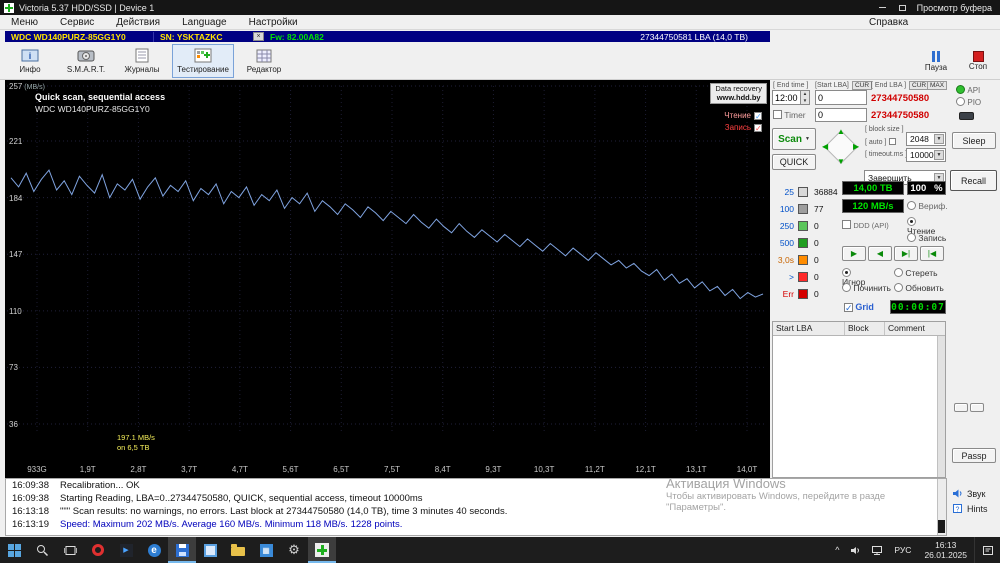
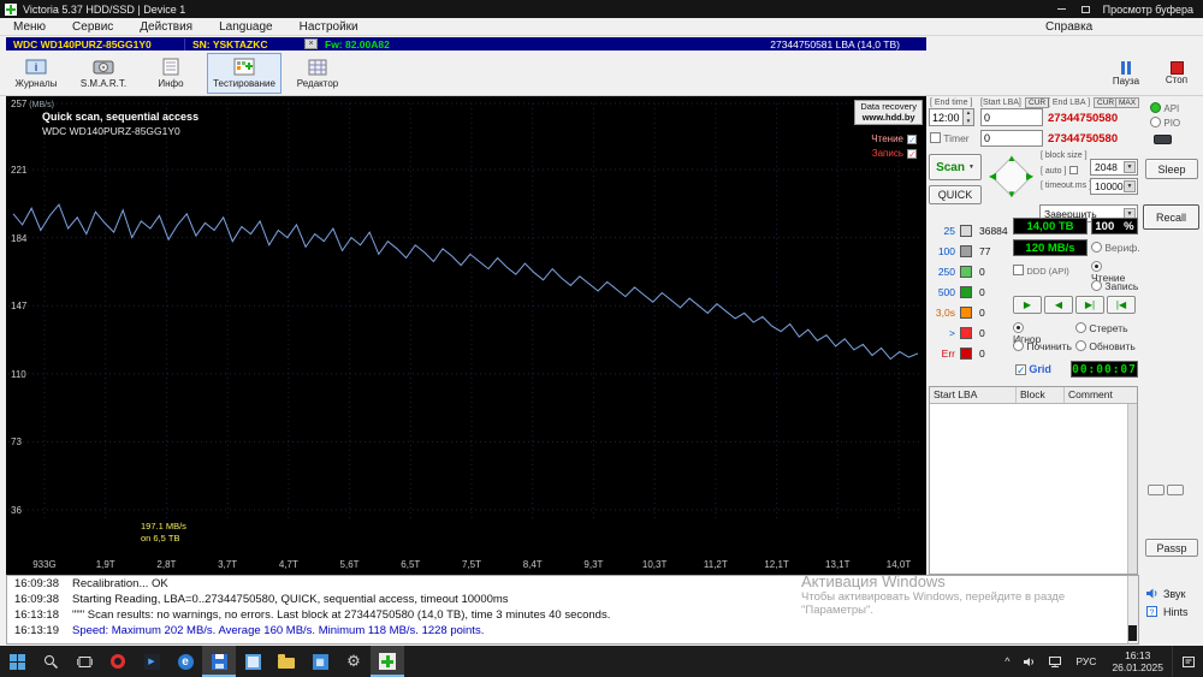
  Victoria 5.37 HDD/SSD | Device 1
  Просмотр буфера
  Меню
  Сервис
  Действия
  Language
  Настройки
  Справка
  WDC WD140PURZ-85GG1Y0
  SN: YSKTAZKC
  Fw: 82.00A82
  27344750581 LBA (14,0 ТВ)
  i
- Инфо
+ Журналы
  S.M.A.R.T.
- Журналы
+ Инфо
  Тестирование
  Редактор
  Пауза
  Стоп
  221
  184
  147
  110
  73
  36
  933G
  1,9T
  2,8T
  3,7T
  4,7T
  5,6T
  6,5T
  7,5T
  8,4T
  9,3T
  10,3T
  11,2T
  12,1T
  13,1T
  14,0T
  Quick scan, sequential access
  WDC WD140PURZ-85GG1Y0
  Data recovery
  www.hdd.by
  Чтение
  ✓
  Запись
  ✓
  197.1 MB/s
  on 6,5 ТВ
  12:00
  0
  27344750580
  Timer
  0
  27344750580
  Scan
  QUICK
  ▲
  ▼
  ◀
  ▶
  2048
  10000
  Завершить
  25
  36884
  100
  77
  250
  0
  500
  0
  3,0s
  0
  >
  0
  Err
  0
  14,00 ТВ
  100 %
  120 MB/s
  Вериф.
  Чтение
  Запись
  DDD (API)
  ▶
  ◀
  ▶|
  |◀
  Игнор
  Стереть
  Починить
  Обновить
  ✓ Grid
  00:00:07
  Start LBA
  Block
  Comment
  API
  PIO
  Sleep
  Recall
  Passp
  16:09:38 Recalibration... OK
  16:09:38 Starting Reading, LBA=0..27344750580, QUICK, sequential access, timeout 10000ms
  16:13:18 """ Scan results: no warnings, no errors. Last block at 27344750580 (14,0 ТВ), time 3 minutes 40 seconds.
  16:13:19 Speed: Maximum 202 MB/s. Average 160 MB/s. Minimum 118 MB/s. 1228 points.
  Активация Windows
  Чтобы активировать Windows, перейдите в разде
  "Параметры".
  Звук
  Hints
  e
  ▦
  ⚙
  ^
  РУС
  16:13
  26.01.2025
